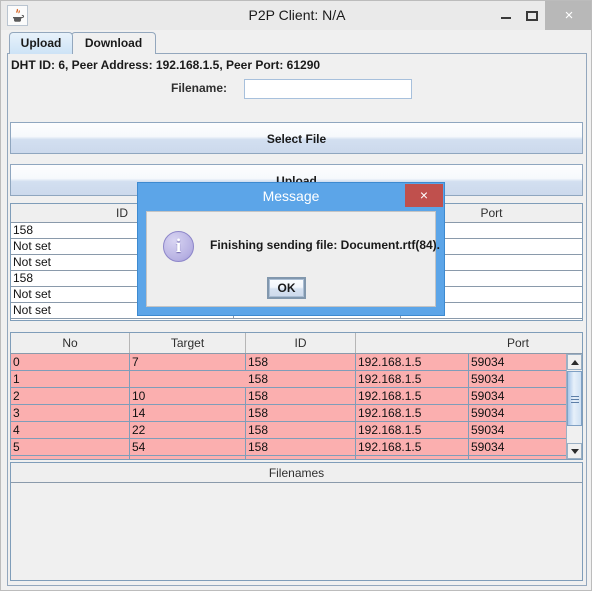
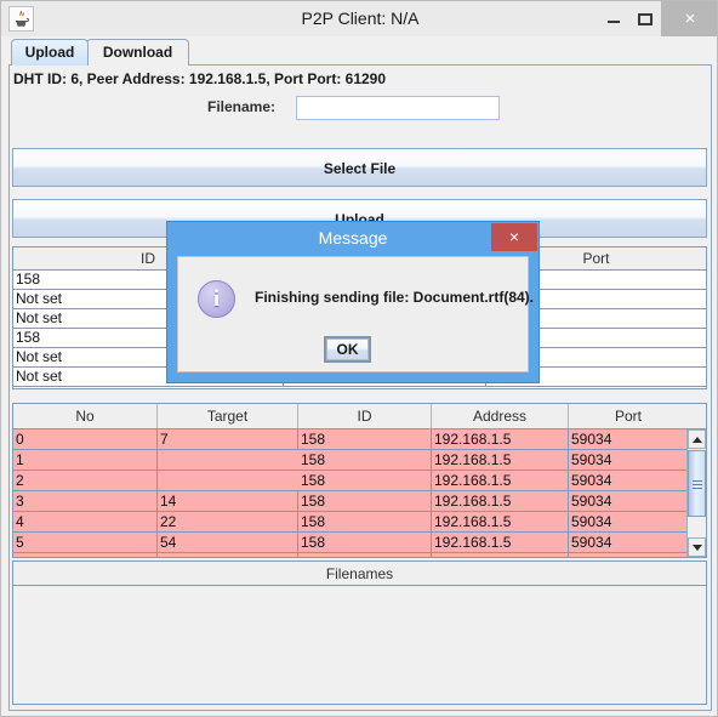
  P2P Client: N/A
  ×
  Upload
  Download
- DHT ID: 6, Peer Address: 192.168.1.5, Peer Port: 61290
+ DHT ID: 6, Peer Address: 192.168.1.5, Port Port: 61290
  Filename:
  Select File
  Upload
  ID
  Port
  158
  Not set
  Not set
  158
  Not set
  Not set
  No
  Target
  ID
+ Address
  Port
  0
  7
  158
  192.168.1.5
  59034
  1
  158
  192.168.1.5
  59034
  2
- 10
  158
  192.168.1.5
  59034
  3
  14
  158
  192.168.1.5
  59034
  4
  22
  158
  192.168.1.5
  59034
  5
  54
  158
  192.168.1.5
  59034
  Filenames
  Message
  ×
  i
  Finishing sending file: Document.rtf(84).
  OK
